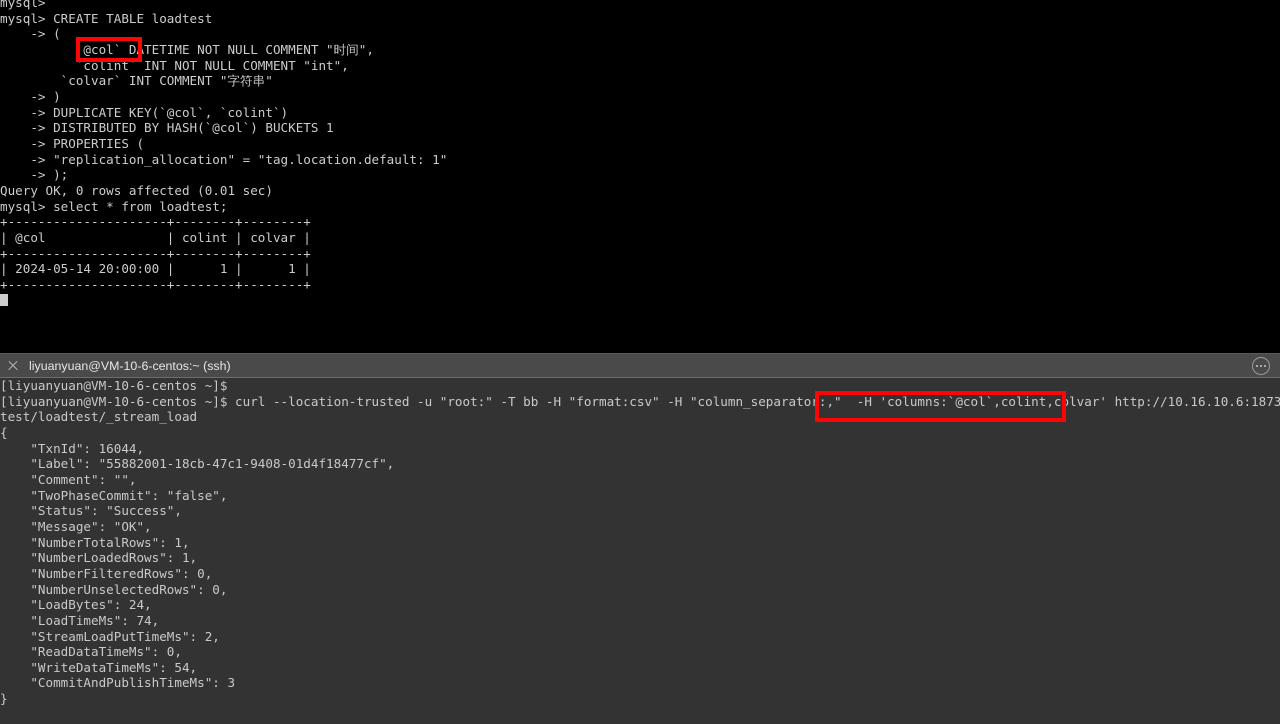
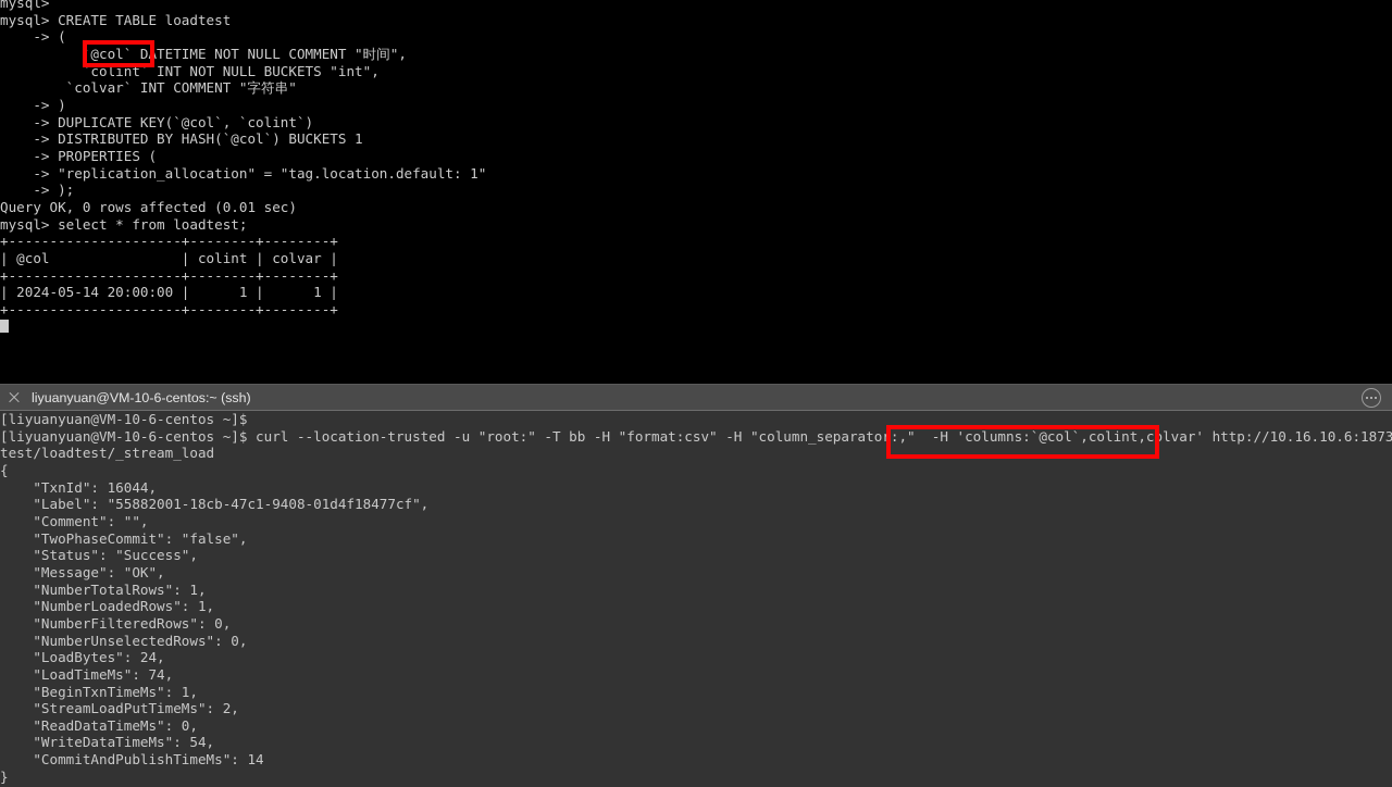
  mysql>
  mysql> CREATE TABLE loadtest
  -> (
  `@col` DATETIME NOT NULL COMMENT "时间",
- `colint` INT NOT NULL COMMENT "int",
+ `colint` INT NOT NULL BUCKETS "int",
  `colvar` INT COMMENT "字符串"
  -> )
  -> DUPLICATE KEY(`@col`, `colint`)
  -> DISTRIBUTED BY HASH(`@col`) BUCKETS 1
  -> PROPERTIES (
  -> "replication_allocation" = "tag.location.default: 1"
  -> );
  Query OK, 0 rows affected (0.01 sec)
  mysql> select * from loadtest;
  +---------------------+--------+--------+
  | @col | colint | colvar |
  +---------------------+--------+--------+
  | 2024-05-14 20:00:00 | 1 | 1 |
  +---------------------+--------+--------+
  liyuanyuan@VM-10-6-centos:~ (ssh)
  [liyuanyuan@VM-10-6-centos ~]$
  [liyuanyuan@VM-10-6-centos ~]$ curl --location-trusted -u "root:" -T bb -H "format:csv" -H "column_separator:," -H 'columns:`@col`,colint,colvar' http://10.16.10.6:1873
  test/loadtest/_stream_load
  {
  "TxnId": 16044,
  "Label": "55882001-18cb-47c1-9408-01d4f18477cf",
  "Comment": "",
  "TwoPhaseCommit": "false",
  "Status": "Success",
  "Message": "OK",
  "NumberTotalRows": 1,
  "NumberLoadedRows": 1,
  "NumberFilteredRows": 0,
  "NumberUnselectedRows": 0,
  "LoadBytes": 24,
  "LoadTimeMs": 74,
+ "BeginTxnTimeMs": 1,
  "StreamLoadPutTimeMs": 2,
  "ReadDataTimeMs": 0,
  "WriteDataTimeMs": 54,
- "CommitAndPublishTimeMs": 3
+ "CommitAndPublishTimeMs": 14
  }
